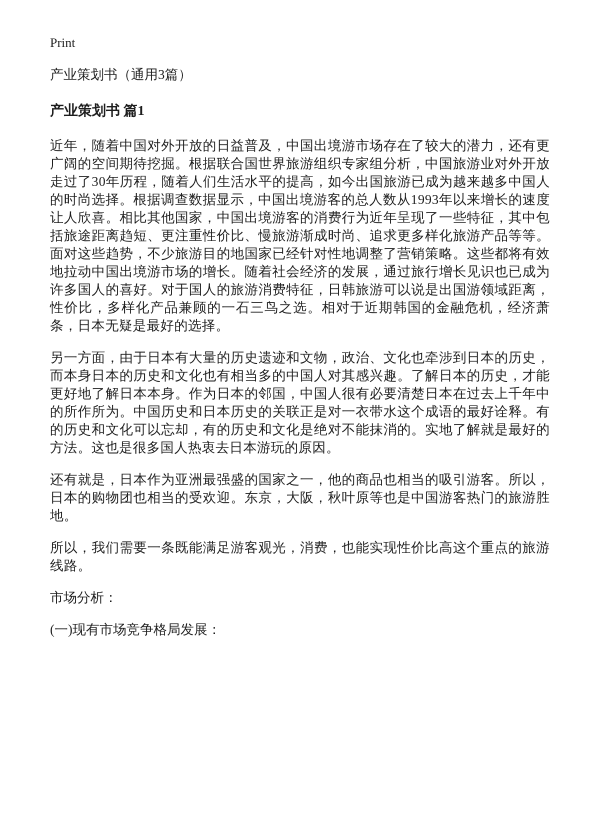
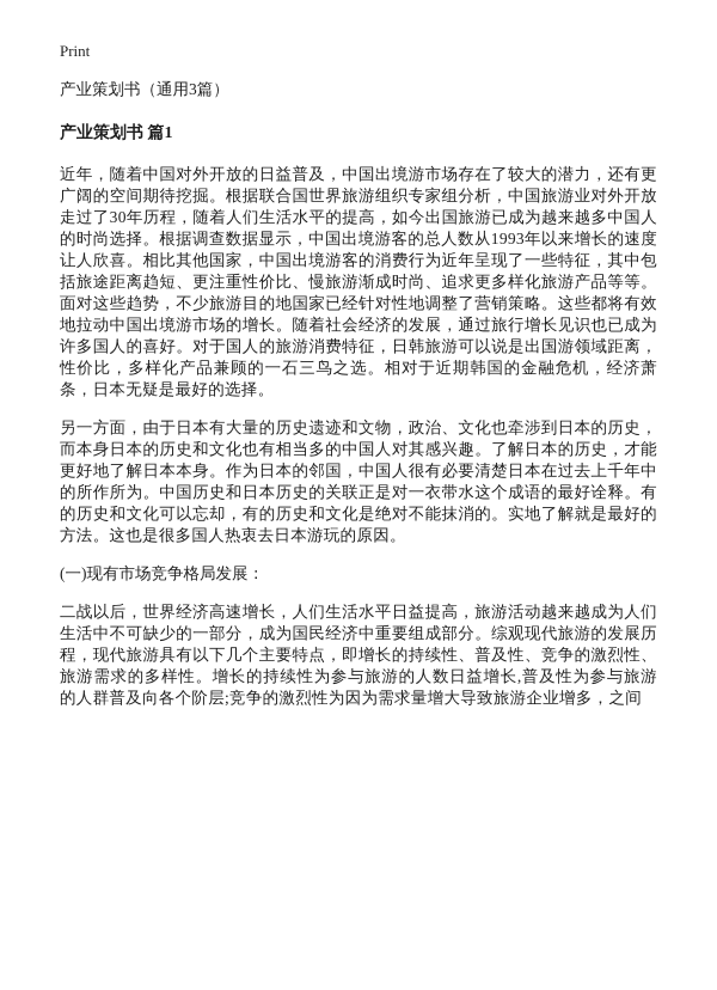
  Print
  产业策划书（通用3篇）
  产业策划书 篇1
  近年，随着中国对外开放的日益普及，中国出境游市场存在了较大的潜力，还有更广阔的空间期待挖掘。根据联合国世界旅游组织专家组分析，中国旅游业对外开放走过了30年历程，随着人们生活水平的提高，如今出国旅游已成为越来越多中国人的时尚选择。根据调查数据显示，中国出境游客的总人数从1993年以来增长的速度让人欣喜。相比其他国家，中国出境游客的消费行为近年呈现了一些特征，其中包括旅途距离趋短、更注重性价比、慢旅游渐成时尚、追求更多样化旅游产品等等。面对这些趋势，不少旅游目的地国家已经针对性地调整了营销策略。这些都将有效地拉动中国出境游市场的增长。随着社会经济的发展，通过旅行增长见识也已成为许多国人的喜好。对于国人的旅游消费特征，日韩旅游可以说是出国游领域距离，性价比，多样化产品兼顾的一石三鸟之选。相对于近期韩国的金融危机，经济萧条，日本无疑是最好的选择。
  另一方面，由于日本有大量的历史遗迹和文物，政治、文化也牵涉到日本的历史，而本身日本的历史和文化也有相当多的中国人对其感兴趣。了解日本的历史，才能更好地了解日本本身。作为日本的邻国，中国人很有必要清楚日本在过去上千年中的所作所为。中国历史和日本历史的关联正是对一衣带水这个成语的最好诠释。有的历史和文化可以忘却，有的历史和文化是绝对不能抹消的。实地了解就是最好的方法。这也是很多国人热衷去日本游玩的原因。
- 还有就是，日本作为亚洲最强盛的国家之一，他的商品也相当的吸引游客。所以，日本的购物团也相当的受欢迎。东京，大阪，秋叶原等也是中国游客热门的旅游胜地。
- 所以，我们需要一条既能满足游客观光，消费，也能实现性价比高这个重点的旅游线路。
- 市场分析：
  (一)现有市场竞争格局发展：
+ 二战以后，世界经济高速增长，人们生活水平日益提高，旅游活动越来越成为人们生活中不可缺少的一部分，成为国民经济中重要组成部分。综观现代旅游的发展历程，现代旅游具有以下几个主要特点，即增长的持续性、普及性、竞争的激烈性、旅游需求的多样性。增长的持续性为参与旅游的人数日益增长,普及性为参与旅游的人群普及向各个阶层;竞争的激烈性为因为需求量增大导致旅游企业增多，之间
